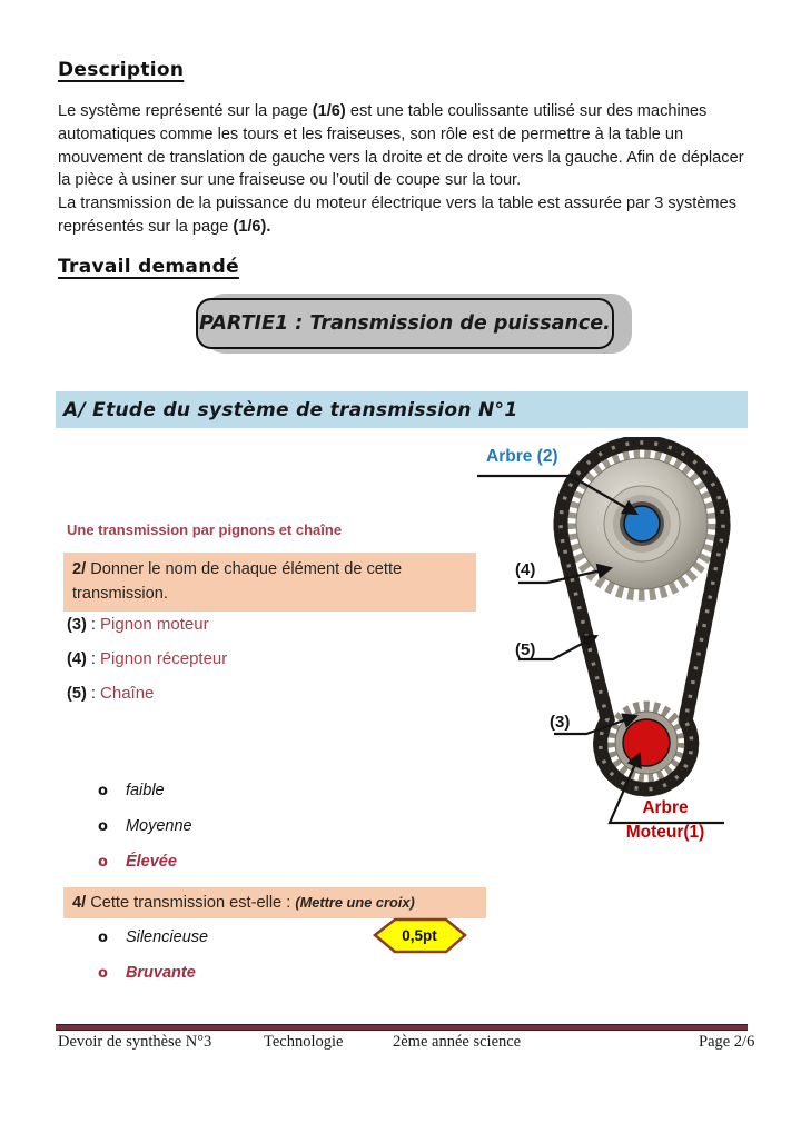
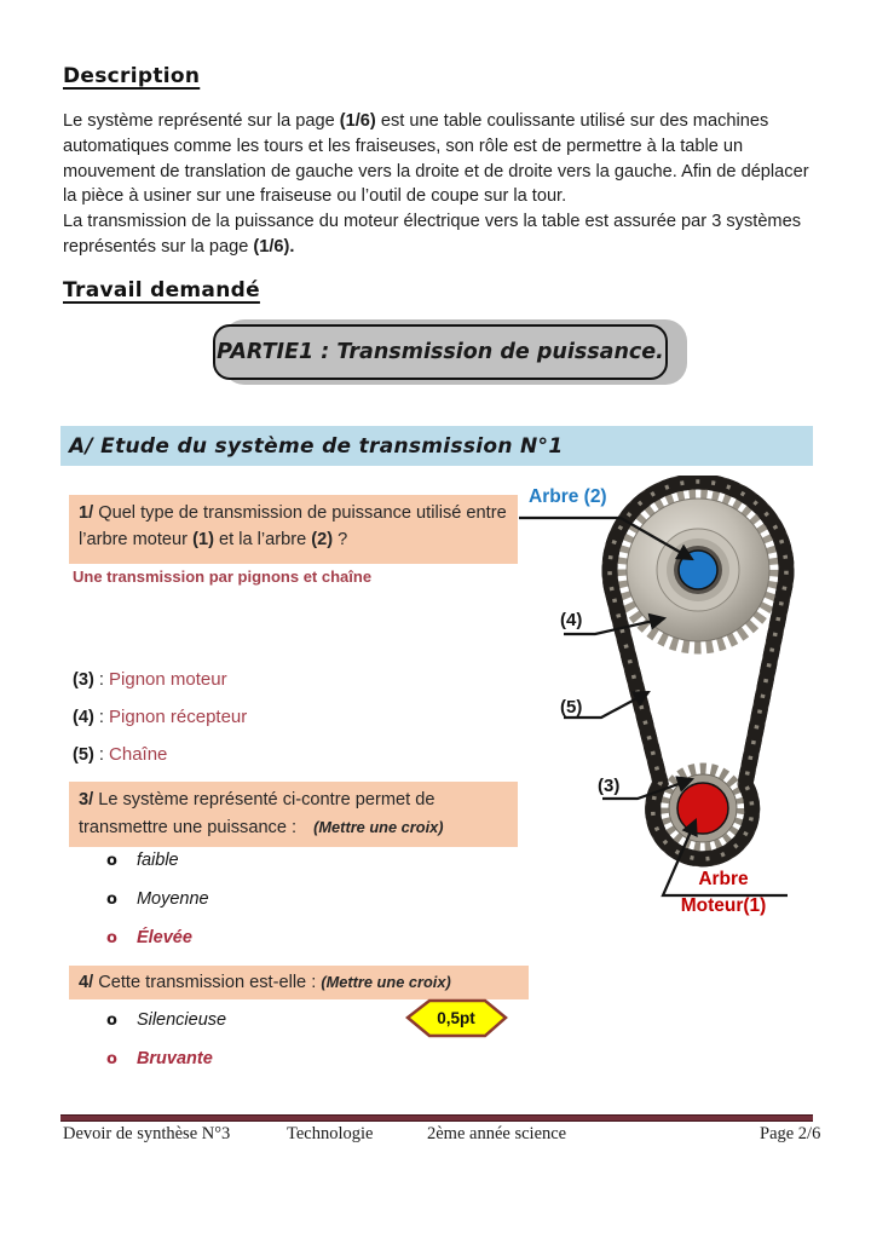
  Description
  Le système représenté sur la page (1/6) est une table coulissante utilisé sur des machines automatiques comme les tours et les fraiseuses, son rôle est de permettre à la table un mouvement de translation de gauche vers la droite et de droite vers la gauche. Afin de déplacer la pièce à usiner sur une fraiseuse ou l’outil de coupe sur la tour.
  La transmission de la puissance du moteur électrique vers la table est assurée par 3 systèmes représentés sur la page (1/6).
  Travail demandé
  PARTIE1 : Transmission de puissance.
  A/ Etude du système de transmission N°1
+ 1/ Quel type de transmission de puissance utilisé entre l’arbre moteur (1) et la l’arbre (2) ?
  Une transmission par pignons et chaîne
- 2/ Donner le nom de chaque élément de cette transmission.
  (3) : Pignon moteur
  (4) : Pignon récepteur
  (5) : Chaîne
+ 3/ Le système représenté ci-contre permet de transmettre une puissance : (Mettre une croix)
  o faible
  o Moyenne
  o Élevée
  4/ Cette transmission est-elle : (Mettre une croix)
  o Silencieuse
  o Bruvante
  0,5pt
  Arbre (2)
  (4)
  (5)
  (3)
  Arbre
  Moteur(1)
  Devoir de synthèse N°3
  Technologie
  2ème année science
  Page 2/6
